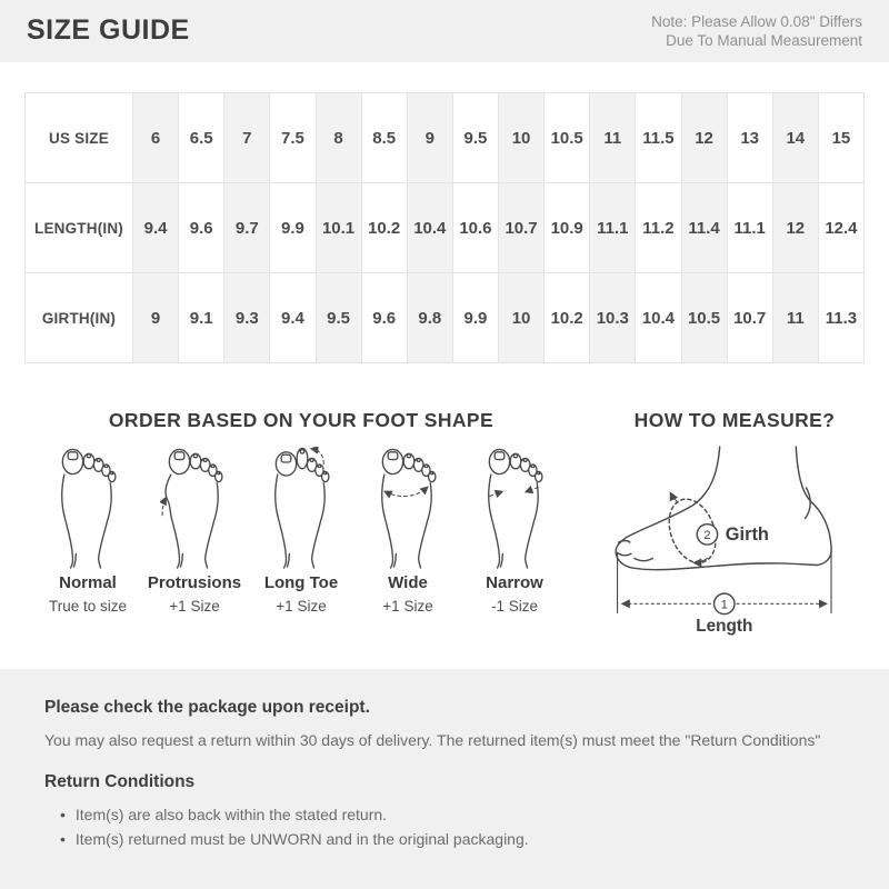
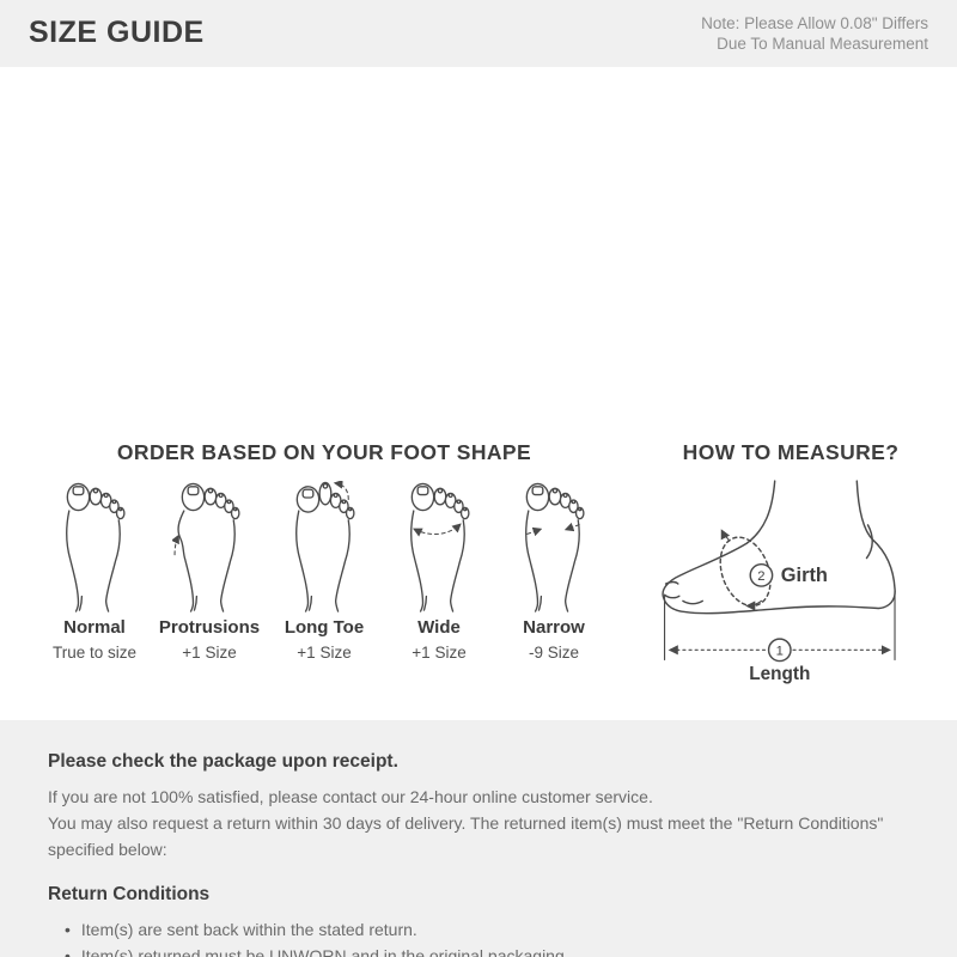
  SIZE GUIDE
  Note: Please Allow 0.08" Differs
  Due To Manual Measurement
- US SIZE	6	6.5	7	7.5	8	8.5	9	9.5	10	10.5	11	11.5	12	13	14	15
- LENGTH(IN)	9.4	9.6	9.7	9.9	10.1	10.2	10.4	10.6	10.7	10.9	11.1	11.2	11.4	11.1	12	12.4
- GIRTH(IN)	9	9.1	9.3	9.4	9.5	9.6	9.8	9.9	10	10.2	10.3	10.4	10.5	10.7	11	11.3
  ORDER BASED ON YOUR FOOT SHAPE
  Normal
  True to size
  Protrusions
  +1 Size
  Long Toe
  +1 Size
  Wide
  +1 Size
  Narrow
- -1 Size
+ -9 Size
  HOW TO MEASURE?
  2
  Girth
  1
  Length
  Please check the package upon receipt.
+ If you are not 100% satisfied, please contact our 24-hour online customer service.
  You may also request a return within 30 days of delivery. The returned item(s) must meet the "Return Conditions"
+ specified below:
  Return Conditions
  •
- Item(s) are also back within the stated return.
+ Item(s) are sent back within the stated return.
  •
  Item(s) returned must be UNWORN and in the original packaging.
